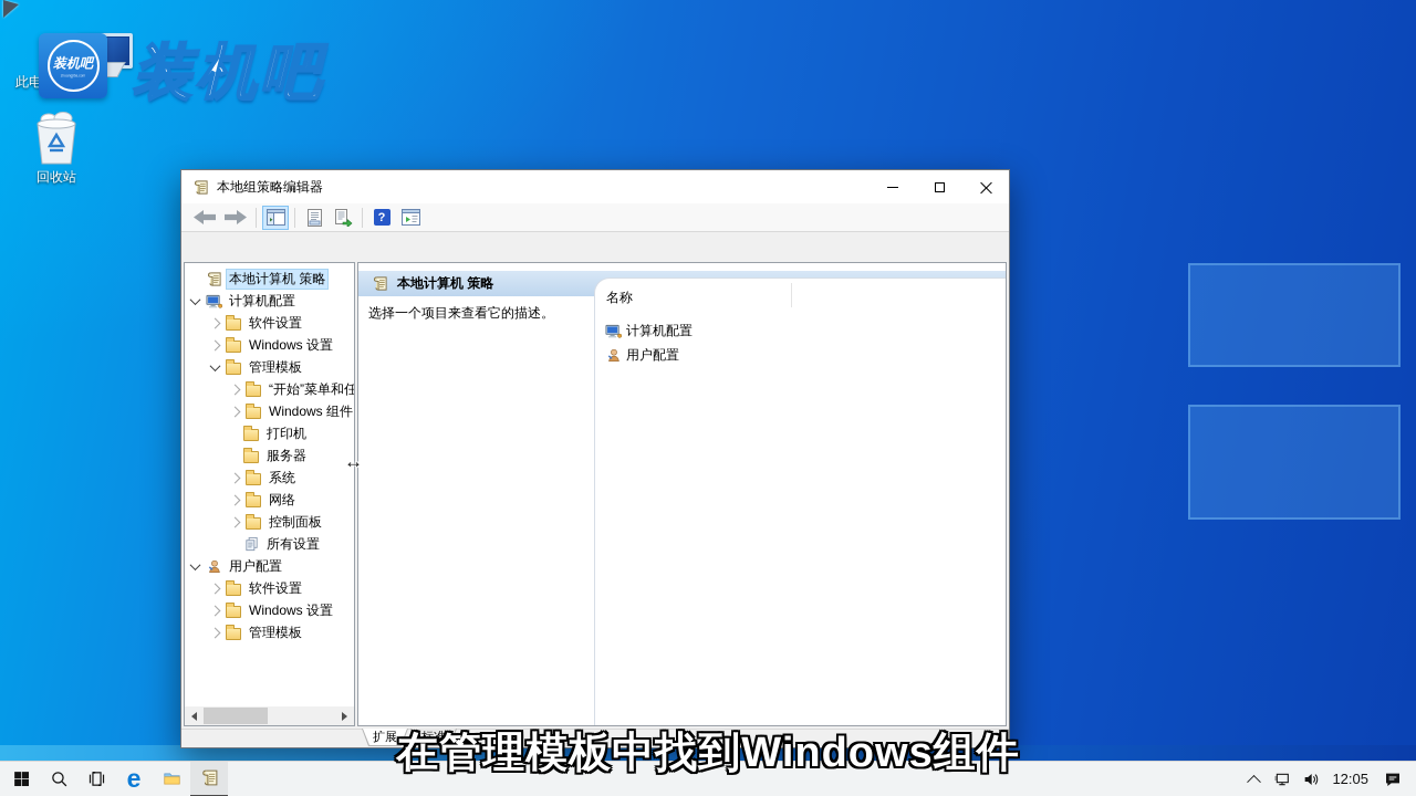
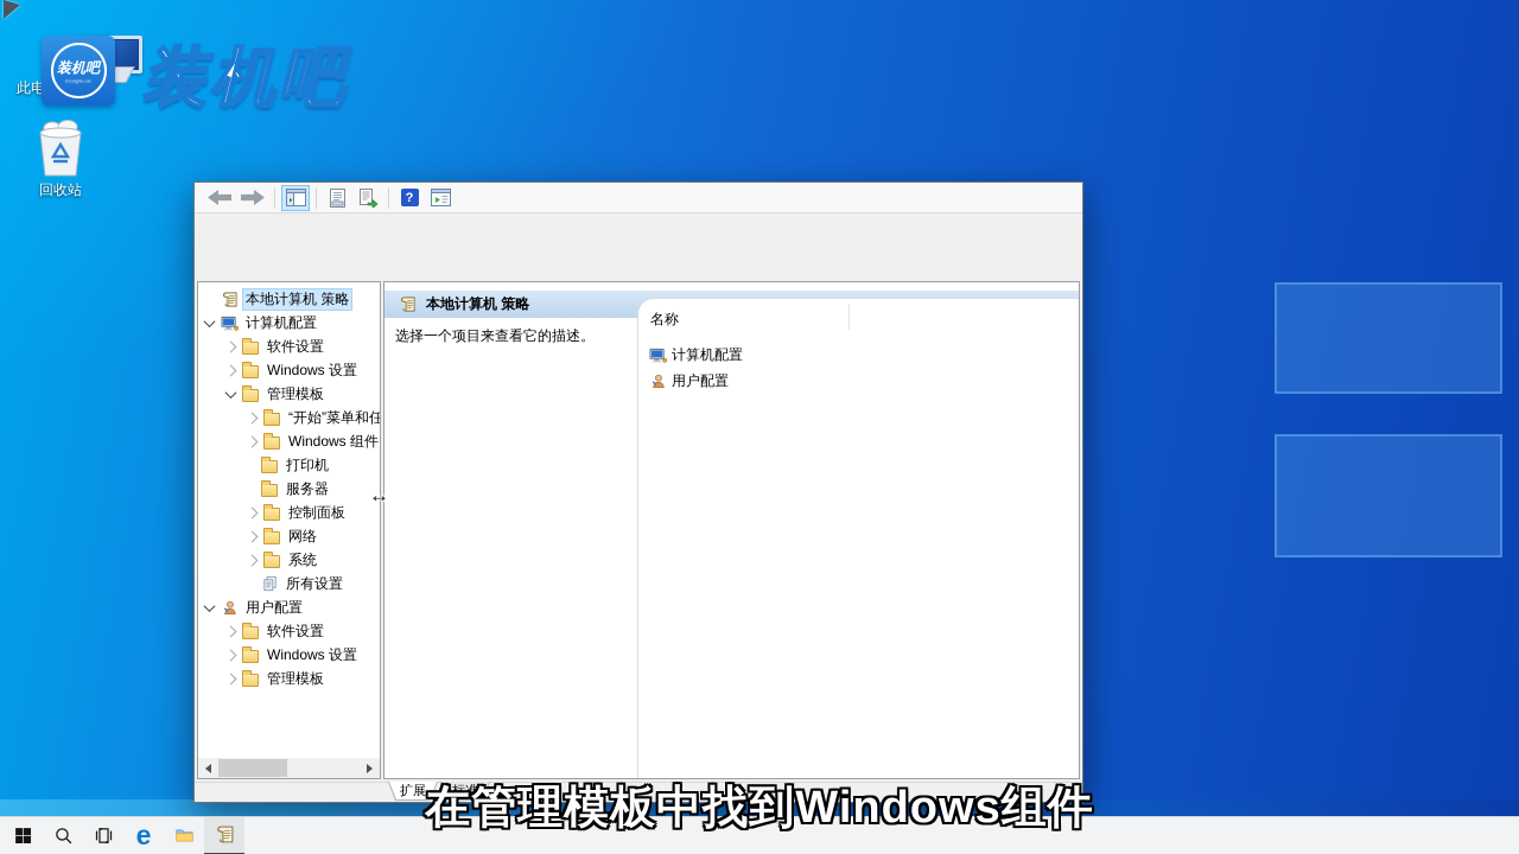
  装机吧
  装机吧
  回收站
- 本地组策略编辑器
  ?
  本地计算机 策略
  计算机配置
  软件设置
  Windows 设置
  管理模板
  “开始”菜单和任
  Windows 组件
  打印机
  服务器
- 系统
+ 控制面板
  网络
- 控制面板
+ 系统
  所有设置
  用户配置
  软件设置
  Windows 设置
  管理模板
  本地计算机 策略
  选择一个项目来查看它的描述。
  名称
  计算机配置
  用户配置
  扩展
  标准
  ↔
  在管理模板中找到Windows组件
  e
- 12:05
